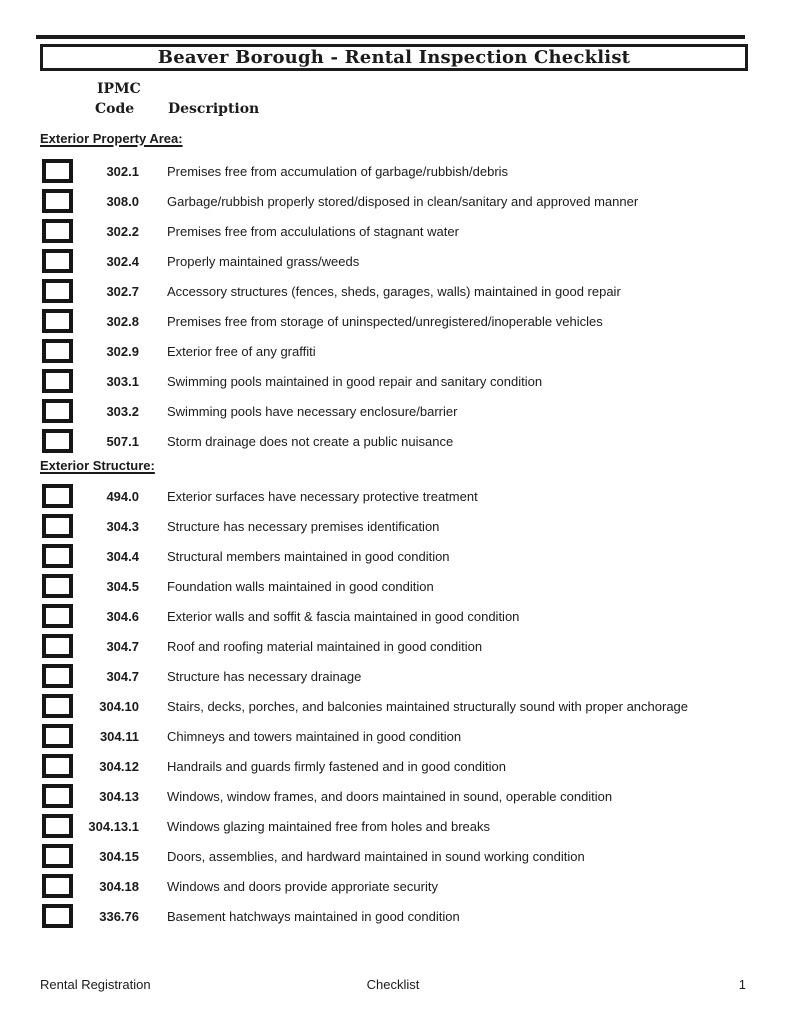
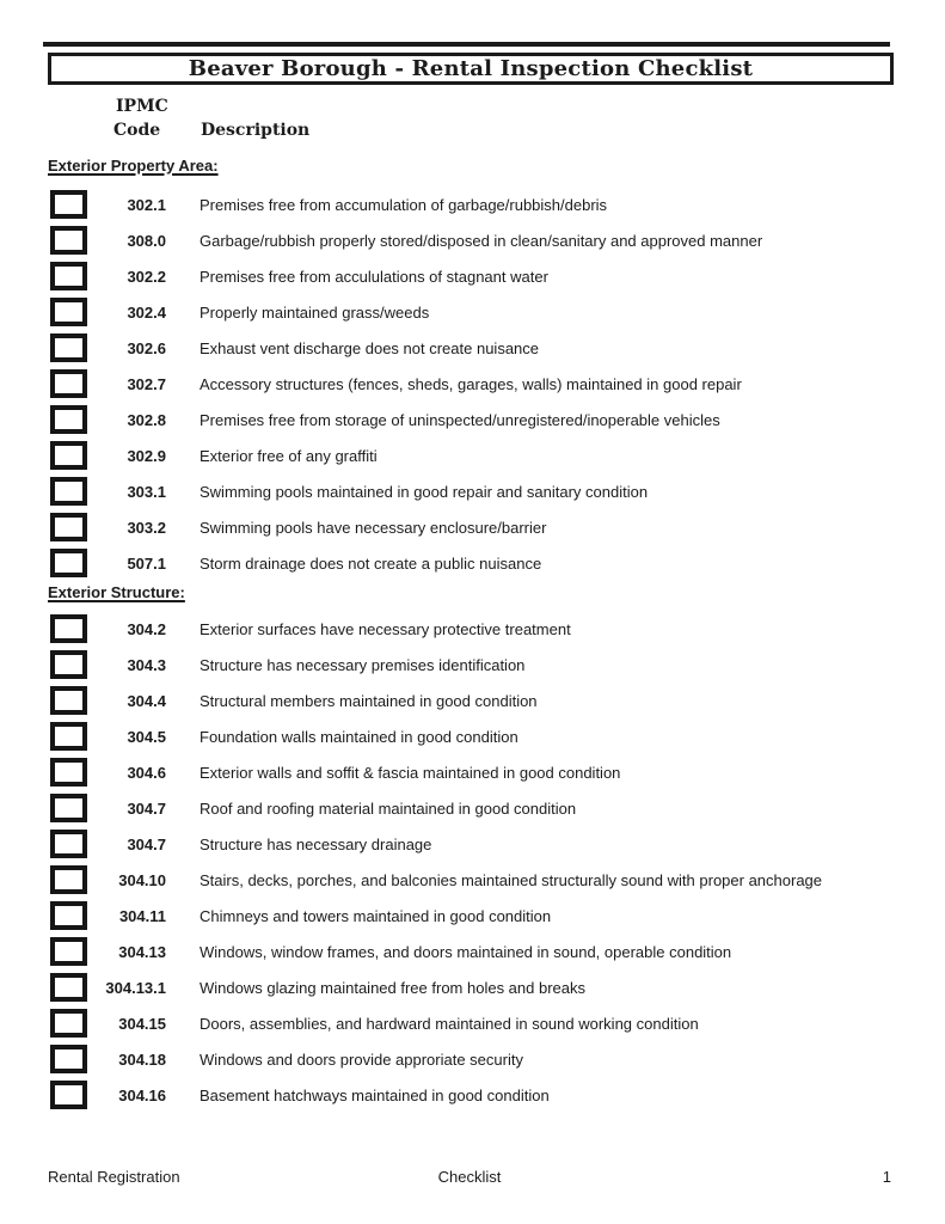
  Beaver Borough - Rental Inspection Checklist
  IPMC
  Code
  Description
  Exterior Property Area:
  302.1
  Premises free from accumulation of garbage/rubbish/debris
  308.0
  Garbage/rubbish properly stored/disposed in clean/sanitary and approved manner
  302.2
  Premises free from accululations of stagnant water
  302.4
  Properly maintained grass/weeds
+ 302.6
+ Exhaust vent discharge does not create nuisance
  302.7
  Accessory structures (fences, sheds, garages, walls) maintained in good repair
  302.8
  Premises free from storage of uninspected/unregistered/inoperable vehicles
  302.9
  Exterior free of any graffiti
  303.1
  Swimming pools maintained in good repair and sanitary condition
  303.2
  Swimming pools have necessary enclosure/barrier
  507.1
  Storm drainage does not create a public nuisance
  Exterior Structure:
- 494.0
+ 304.2
  Exterior surfaces have necessary protective treatment
  304.3
  Structure has necessary premises identification
  304.4
  Structural members maintained in good condition
  304.5
  Foundation walls maintained in good condition
  304.6
  Exterior walls and soffit & fascia maintained in good condition
  304.7
  Roof and roofing material maintained in good condition
  304.7
  Structure has necessary drainage
  304.10
  Stairs, decks, porches, and balconies maintained structurally sound with proper anchorage
  304.11
  Chimneys and towers maintained in good condition
- 304.12
- Handrails and guards firmly fastened and in good condition
  304.13
  Windows, window frames, and doors maintained in sound, operable condition
  304.13.1
  Windows glazing maintained free from holes and breaks
  304.15
  Doors, assemblies, and hardward maintained in sound working condition
  304.18
  Windows and doors provide approriate security
- 336.76
+ 304.16
  Basement hatchways maintained in good condition
  Rental Registration
  Checklist
  1
